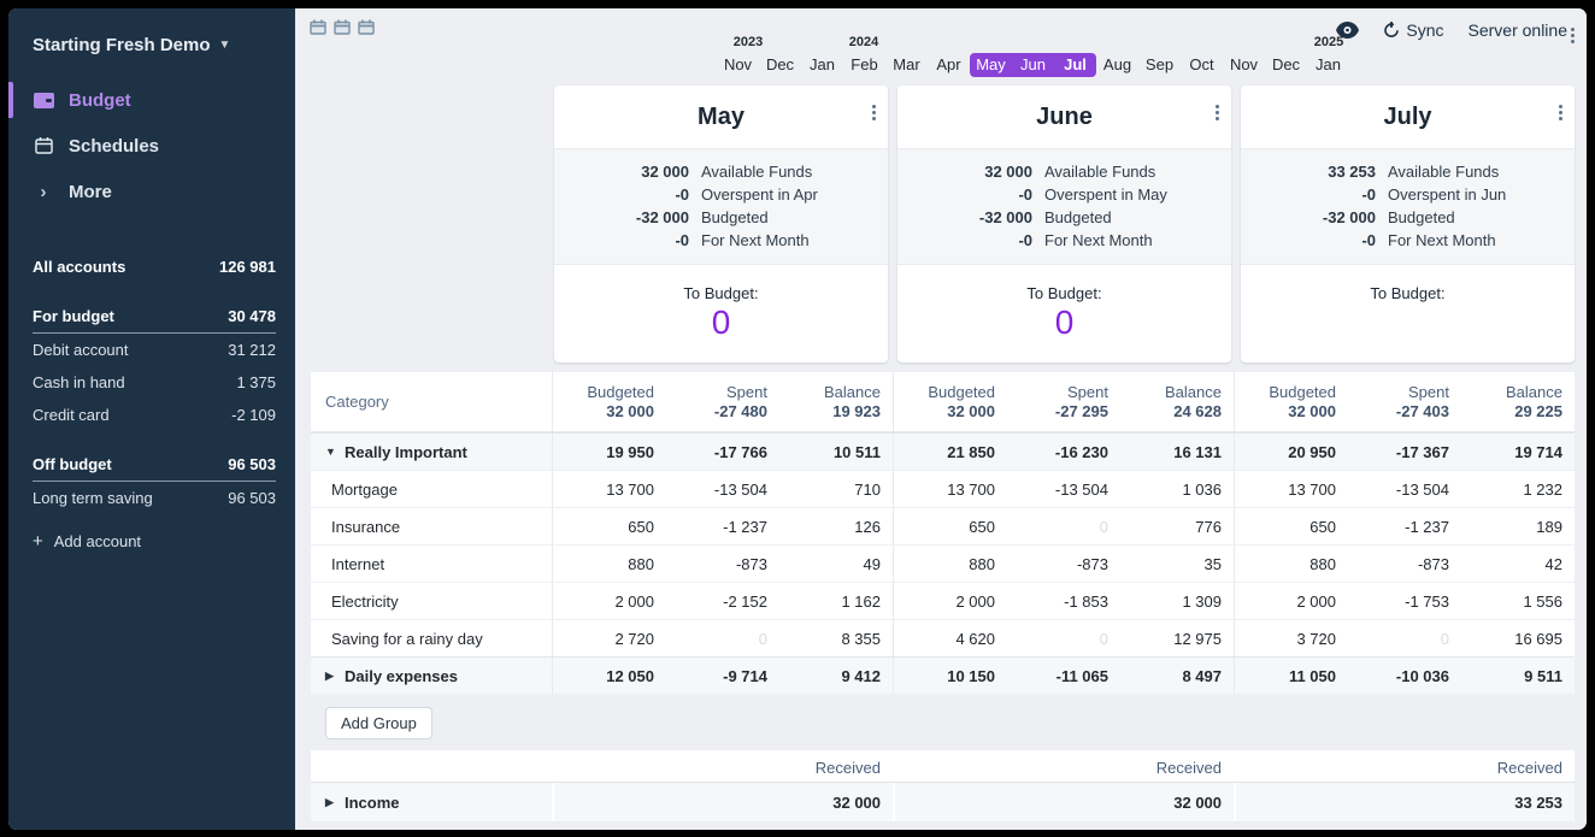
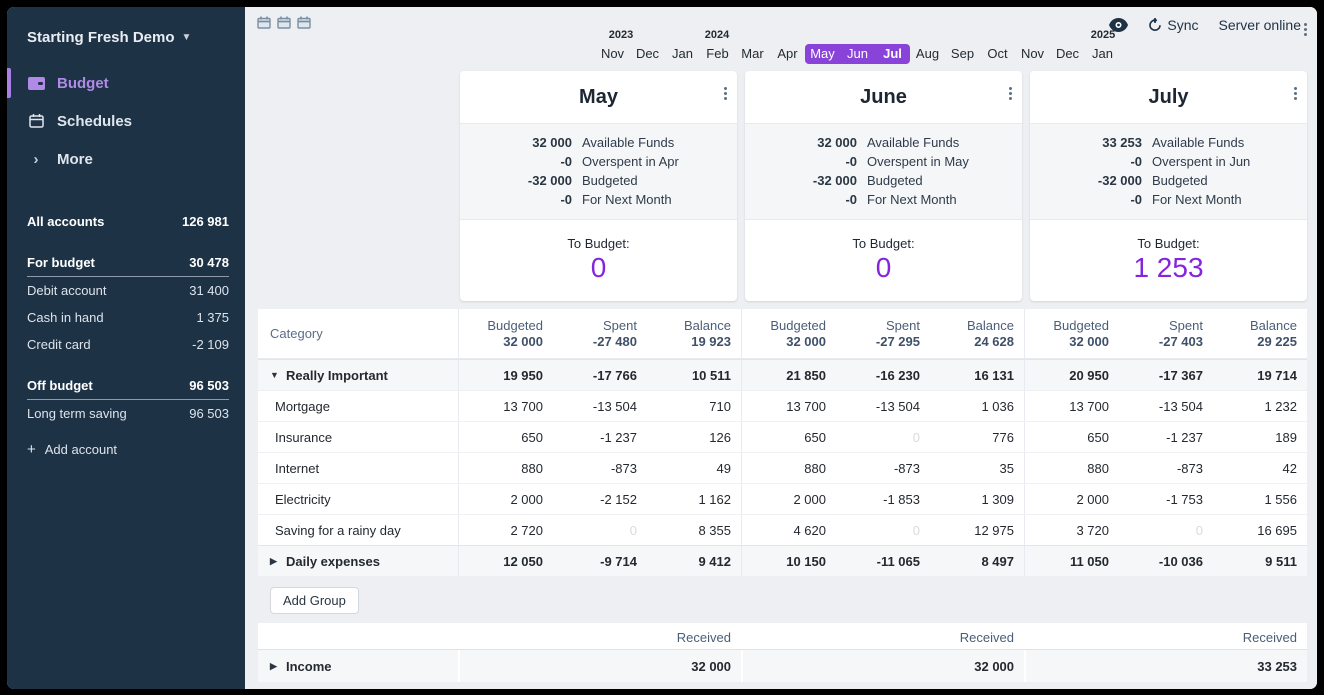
  Starting Fresh Demo
  ▼
  Budget
  Schedules
  ›
  More
  All accounts
  126 981
  For budget
  30 478
  Debit account
- 31 212
+ 31 400
  Cash in hand
  1 375
  Credit card
  -2 109
  Off budget
  96 503
  Long term saving
  96 503
  +
  Add account
  2023
  2024
  2025
  Nov
  Dec
  Jan
  Feb
  Mar
  Apr
  May
  Jun
  Jul
  Aug
  Sep
  Oct
  Nov
  Dec
  Jan
  Sync
  Server online
  May
  32 000
  Available Funds
  -0
  Overspent in Apr
  -32 000
  Budgeted
  -0
  For Next Month
  To Budget:
  0
  June
  32 000
  Available Funds
  -0
  Overspent in May
  -32 000
  Budgeted
  -0
  For Next Month
  To Budget:
  0
  July
  33 253
  Available Funds
  -0
  Overspent in Jun
  -32 000
  Budgeted
  -0
  For Next Month
  To Budget:
+ 1 253
  Category
  Budgeted
  32 000
  Spent
  -27 480
  Balance
  19 923
  Budgeted
  32 000
  Spent
  -27 295
  Balance
  24 628
  Budgeted
  32 000
  Spent
  -27 403
  Balance
  29 225
  ▼
  Really Important
  19 950
  -17 766
  10 511
  21 850
  -16 230
  16 131
  20 950
  -17 367
  19 714
  Mortgage
  13 700
  -13 504
  710
  13 700
  -13 504
  1 036
  13 700
  -13 504
  1 232
  Insurance
  650
  -1 237
  126
  650
  0
  776
  650
  -1 237
  189
  Internet
  880
  -873
  49
  880
  -873
  35
  880
  -873
  42
  Electricity
  2 000
  -2 152
  1 162
  2 000
  -1 853
  1 309
  2 000
  -1 753
  1 556
  Saving for a rainy day
  2 720
  0
  8 355
  4 620
  0
  12 975
  3 720
  0
  16 695
  ▶
  Daily expenses
  12 050
  -9 714
  9 412
  10 150
  -11 065
  8 497
  11 050
  -10 036
  9 511
  Add Group
  Received
  Received
  Received
  ▶
  Income
  32 000
  32 000
  33 253
